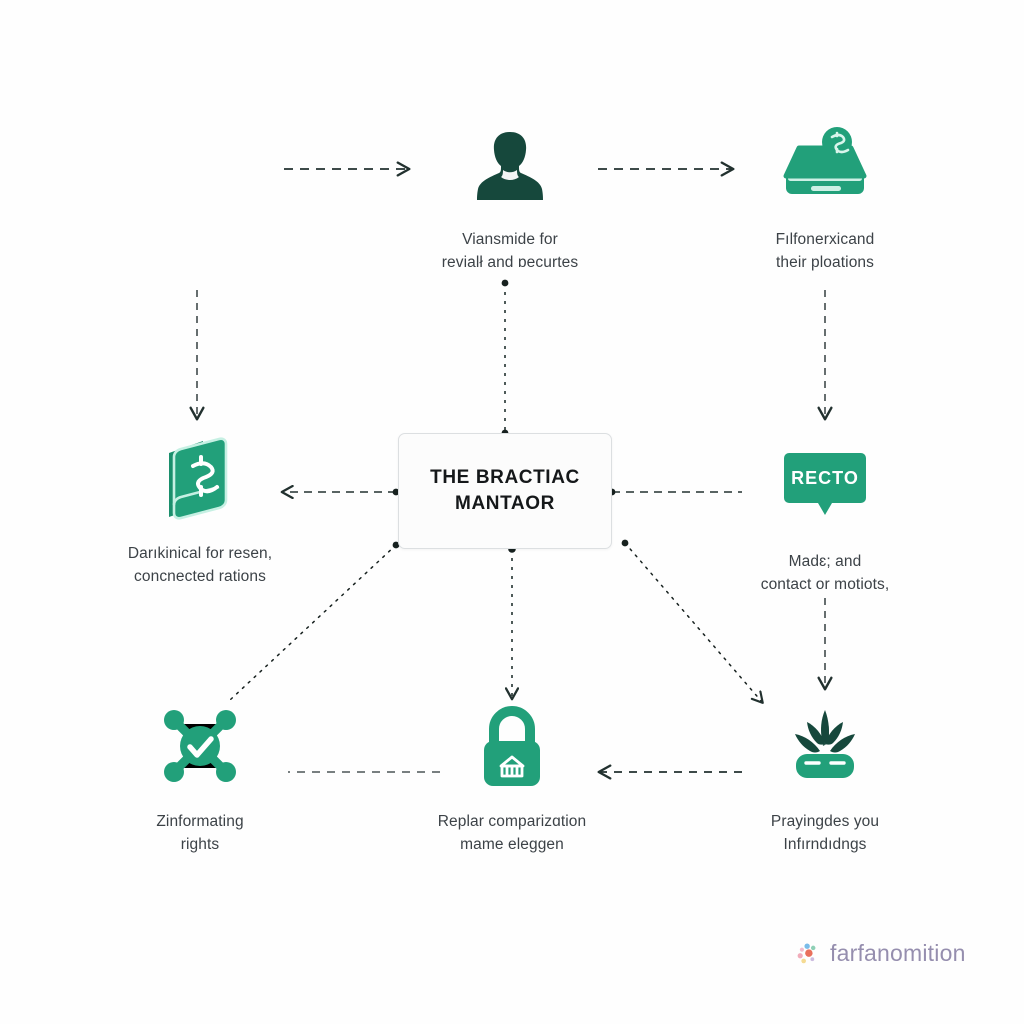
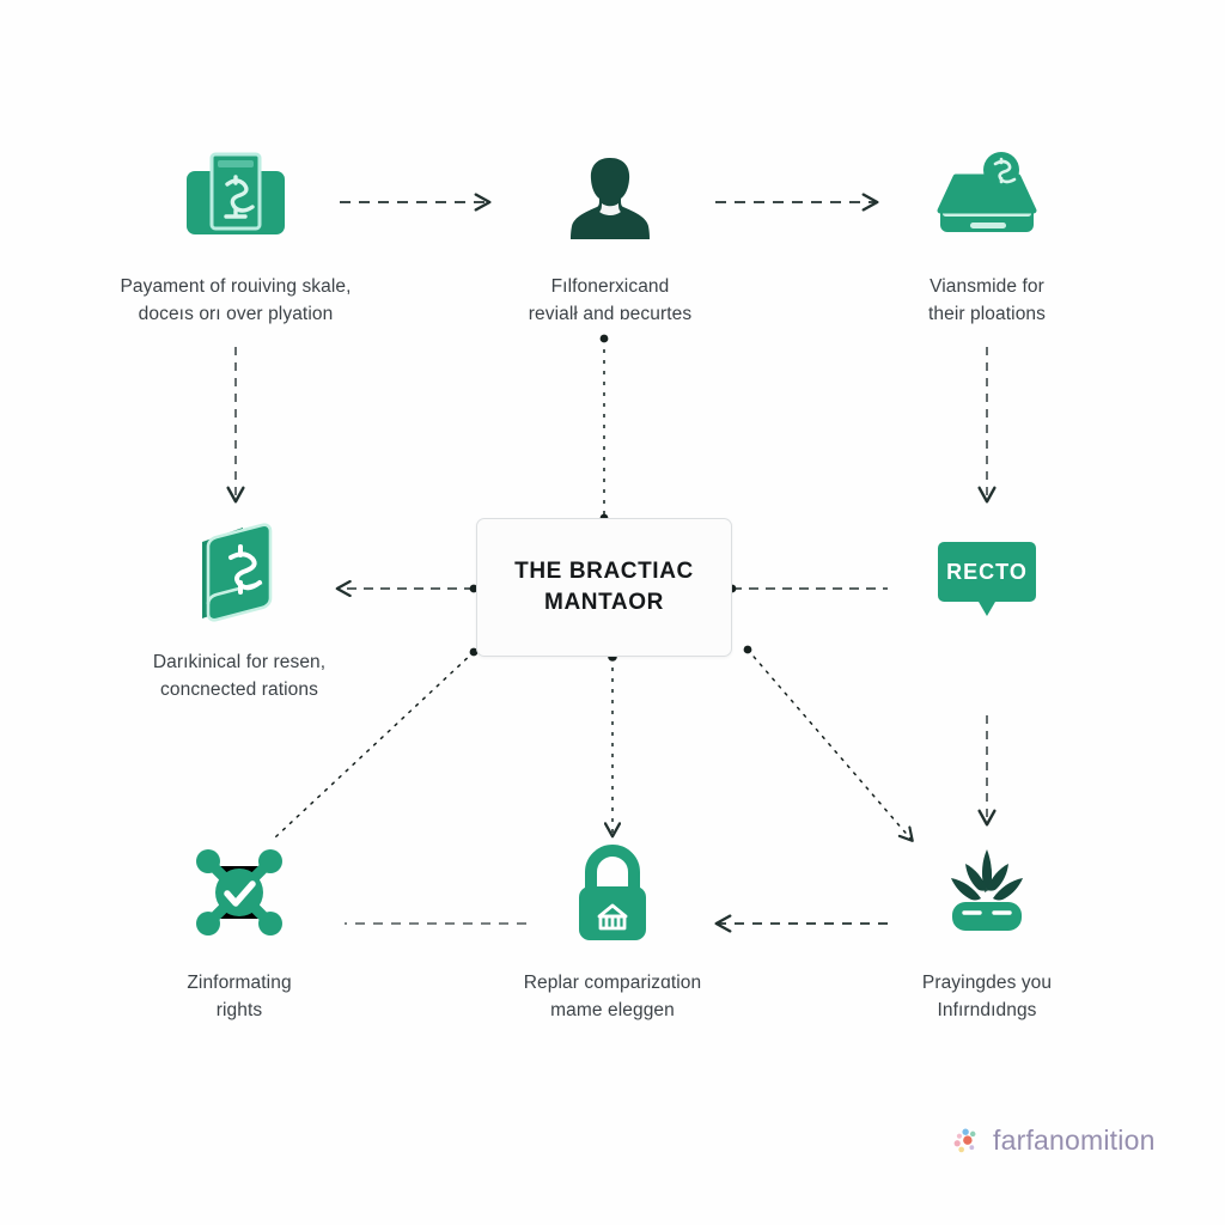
+ Payament of rouiving skale,
+ doceıs orı over plyation
- Viansmide for
+ Fılfonerxicand
  revialł and ɒecurtes
- Fılfonerxicand
+ Viansmide for
  their ploations
  Darıkinical for resen,
  concnected rations
  THE BRACTIAC
  MANTAOR
  RECTO
- Madɛ; and
- contact or motiots,
  Zinformating
  rights
  Replar comparizɑtion
  mame eleggen
  Prayingdes you
  Infırndıdngs
  farfanomition
